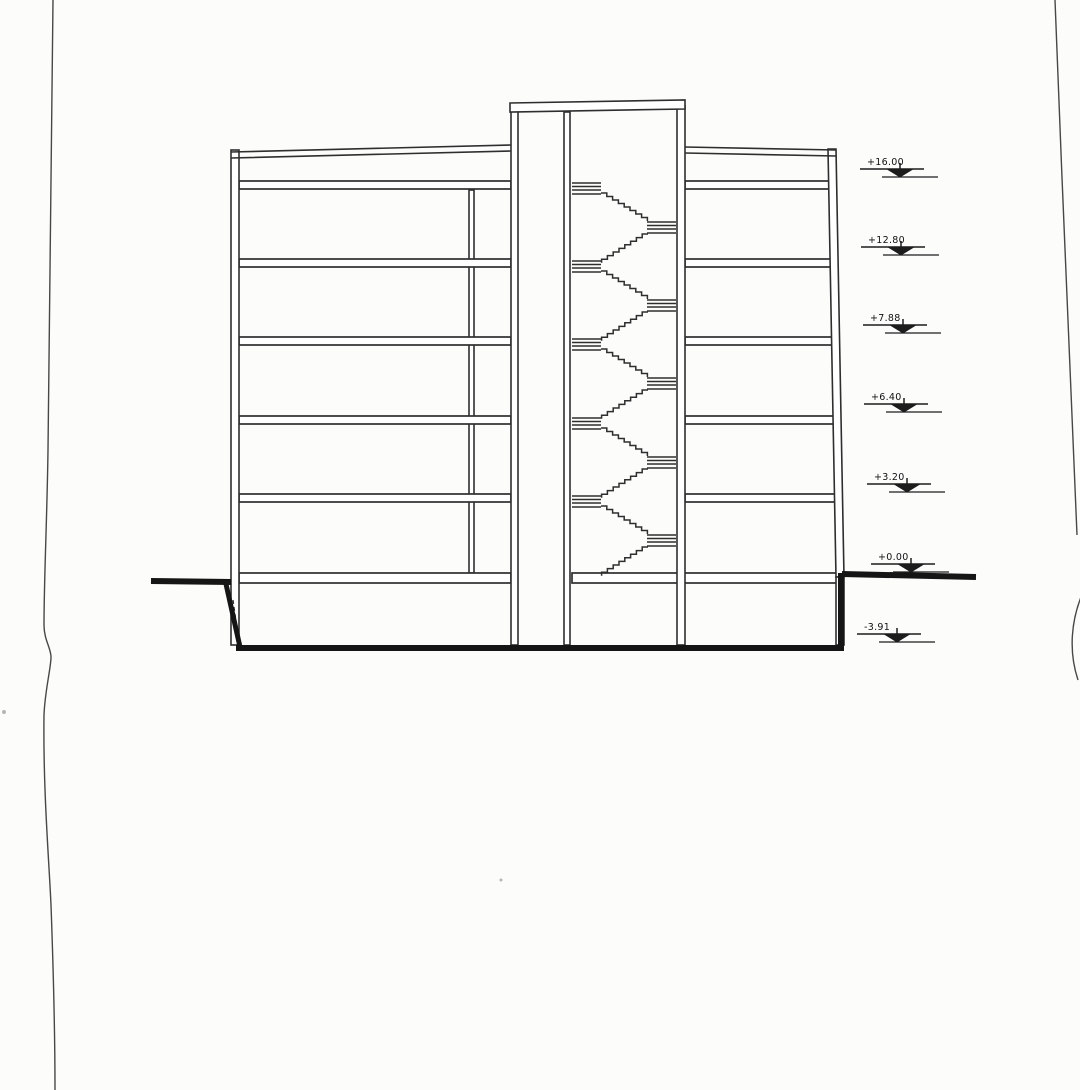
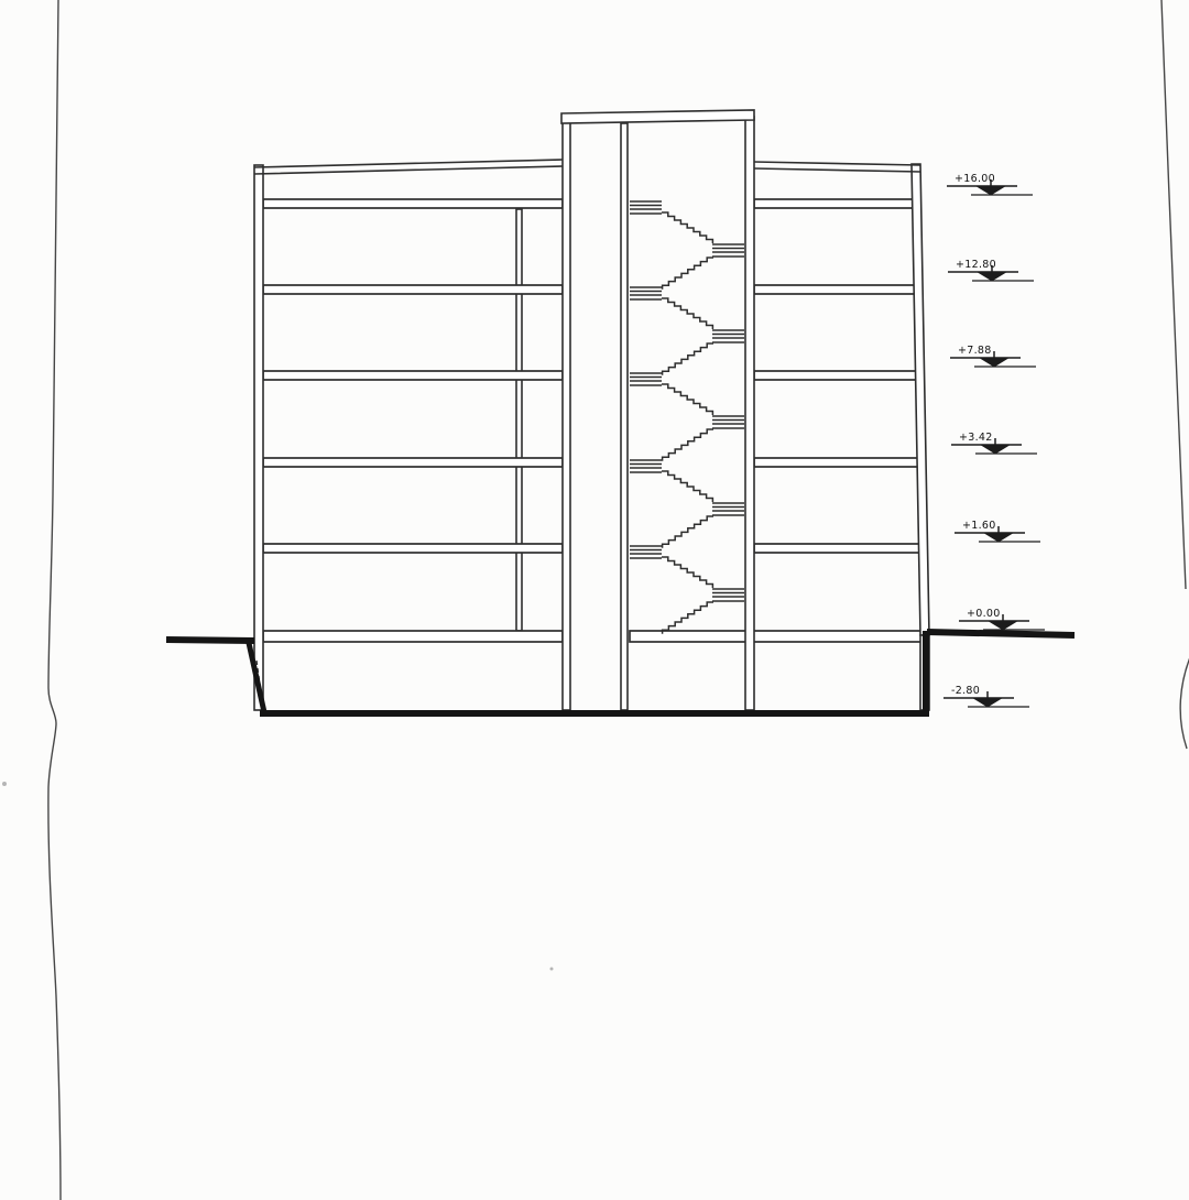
  +16.00
  +12.80
  +7.88
- +6.40
+ +3.42
- +3.20
+ +1.60
  +0.00
- -3.91
+ -2.80
